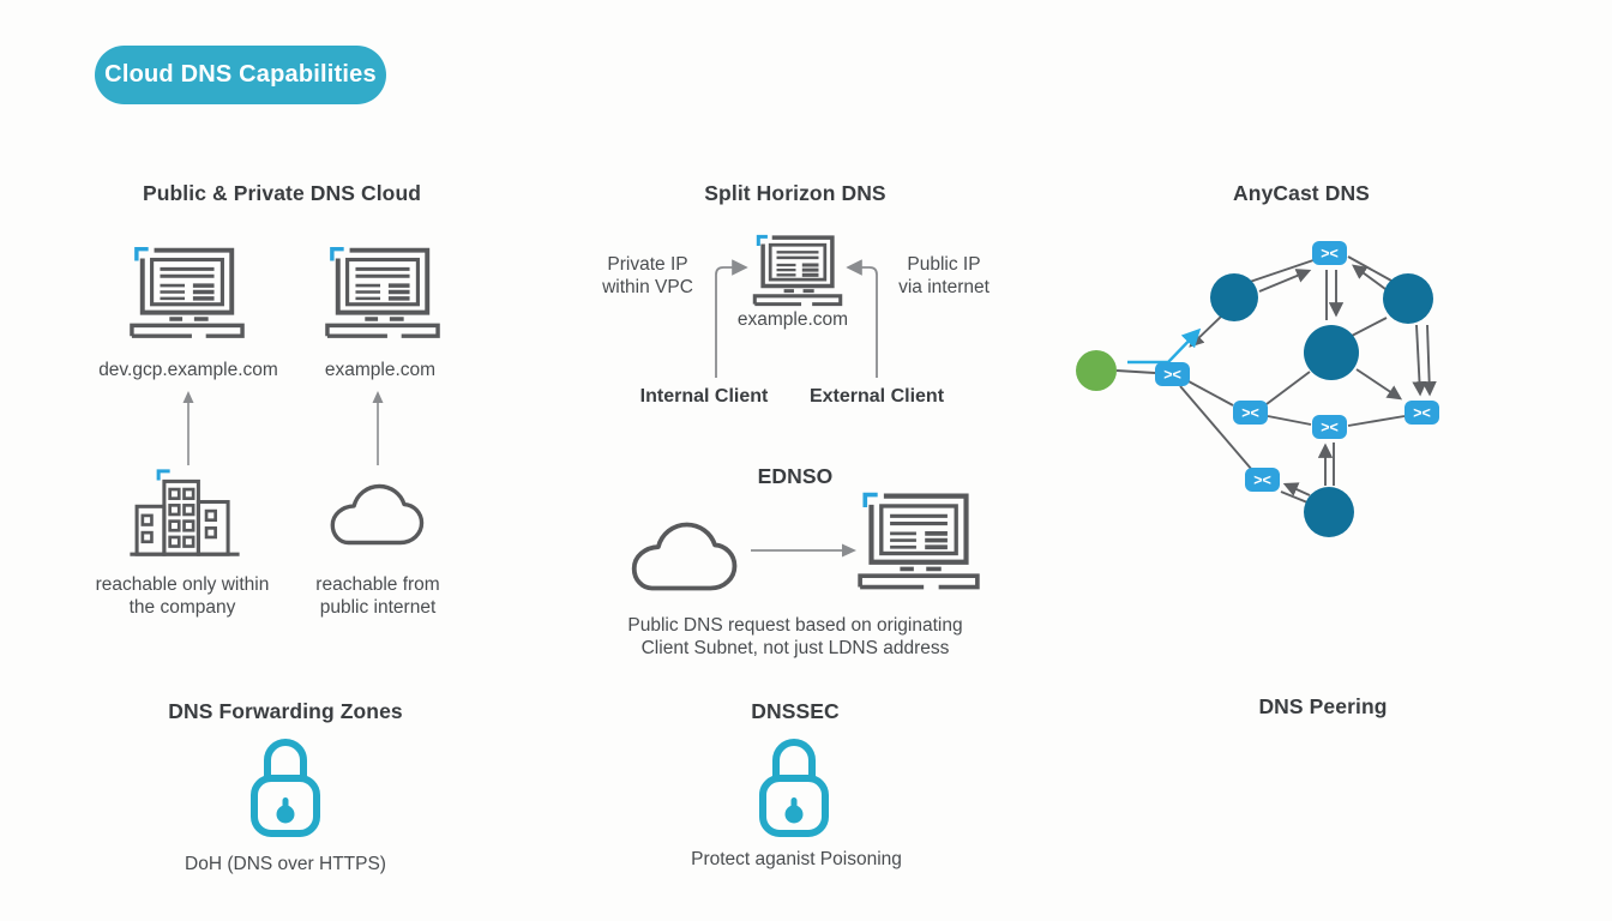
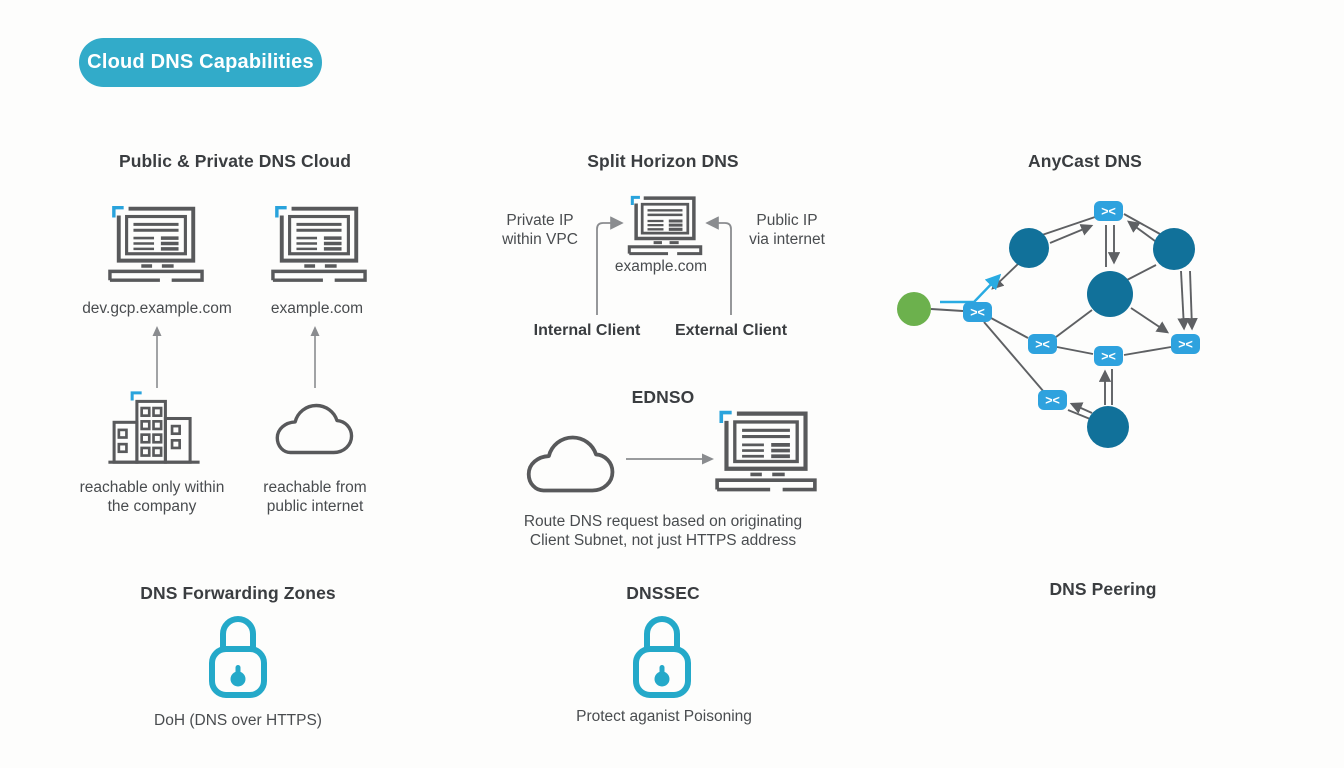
  Cloud DNS Capabilities
  Public & Private DNS Cloud
  dev.gcp.example.com
  example.com
  reachable only within
  the company
  reachable from
  public internet
  Split Horizon DNS
  Private IP
  within VPC
  Public IP
  via internet
  example.com
  Internal Client
  External Client
  EDNSO
- Public DNS request based on originating
+ Route DNS request based on originating
- Client Subnet, not just LDNS address
+ Client Subnet, not just HTTPS address
  AnyCast DNS
  ><
  ><
  ><
  ><
  ><
  ><
  DNS Forwarding Zones
  DNSSEC
  DNS Peering
  DoH (DNS over HTTPS)
  Protect aganist Poisoning
